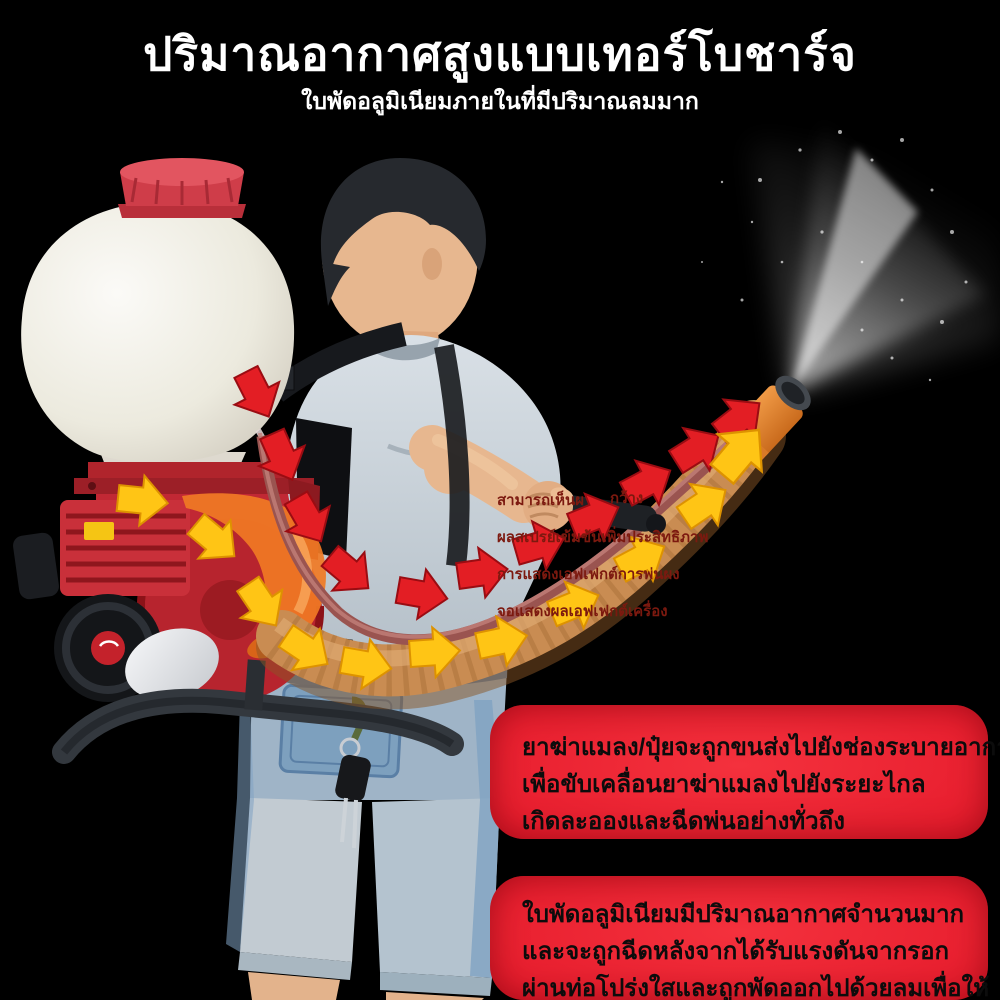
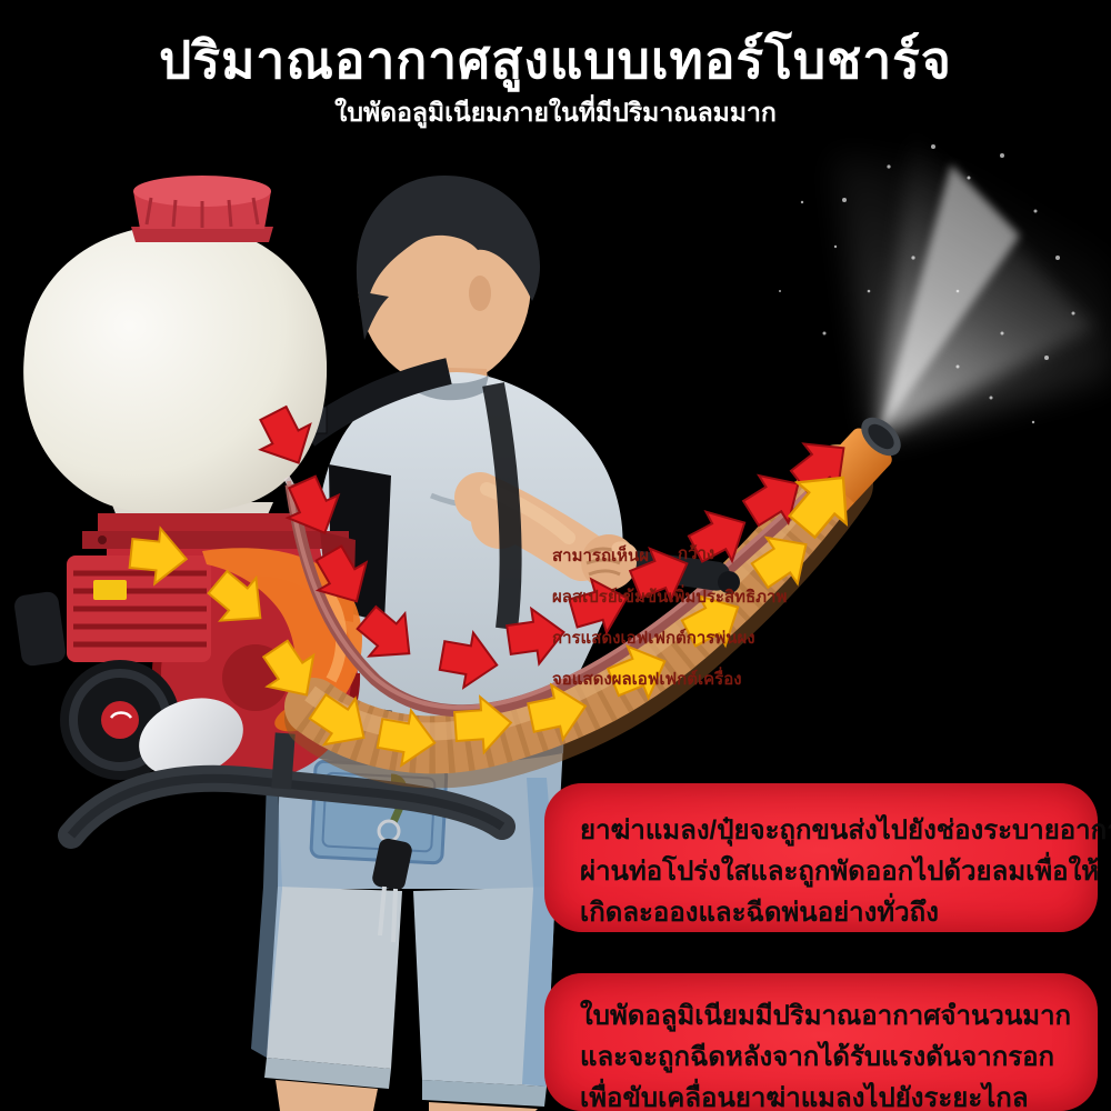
  ปริมาณอากาศสูงแบบเทอร์โบชาร์จ
  ใบพัดอลูมิเนียมภายในที่มีปริมาณลมมาก
  สามารถเห็นผ
  กว้าง
  ผลสเปรย์เข้มข้นเพิ่มประสิทธิภาพ
  การแสดงเอฟเฟกต์การพ่นผง
  จอแสดงผลเอฟเฟกต์เครื่อง
  ยาฆ่าแมลง/ปุ๋ยจะถูกขนส่งไปยังช่องระบายอาก
- เพื่อขับเคลื่อนยาฆ่าแมลงไปยังระยะไกล
+ ผ่านท่อโปร่งใสและถูกพัดออกไปด้วยลมเพื่อให้
  เกิดละอองและฉีดพ่นอย่างทั่วถึง
  ใบพัดอลูมิเนียมมีปริมาณอากาศจำนวนมาก
  และจะถูกฉีดหลังจากได้รับแรงดันจากรอก
- ผ่านท่อโปร่งใสและถูกพัดออกไปด้วยลมเพื่อให้
+ เพื่อขับเคลื่อนยาฆ่าแมลงไปยังระยะไกล
